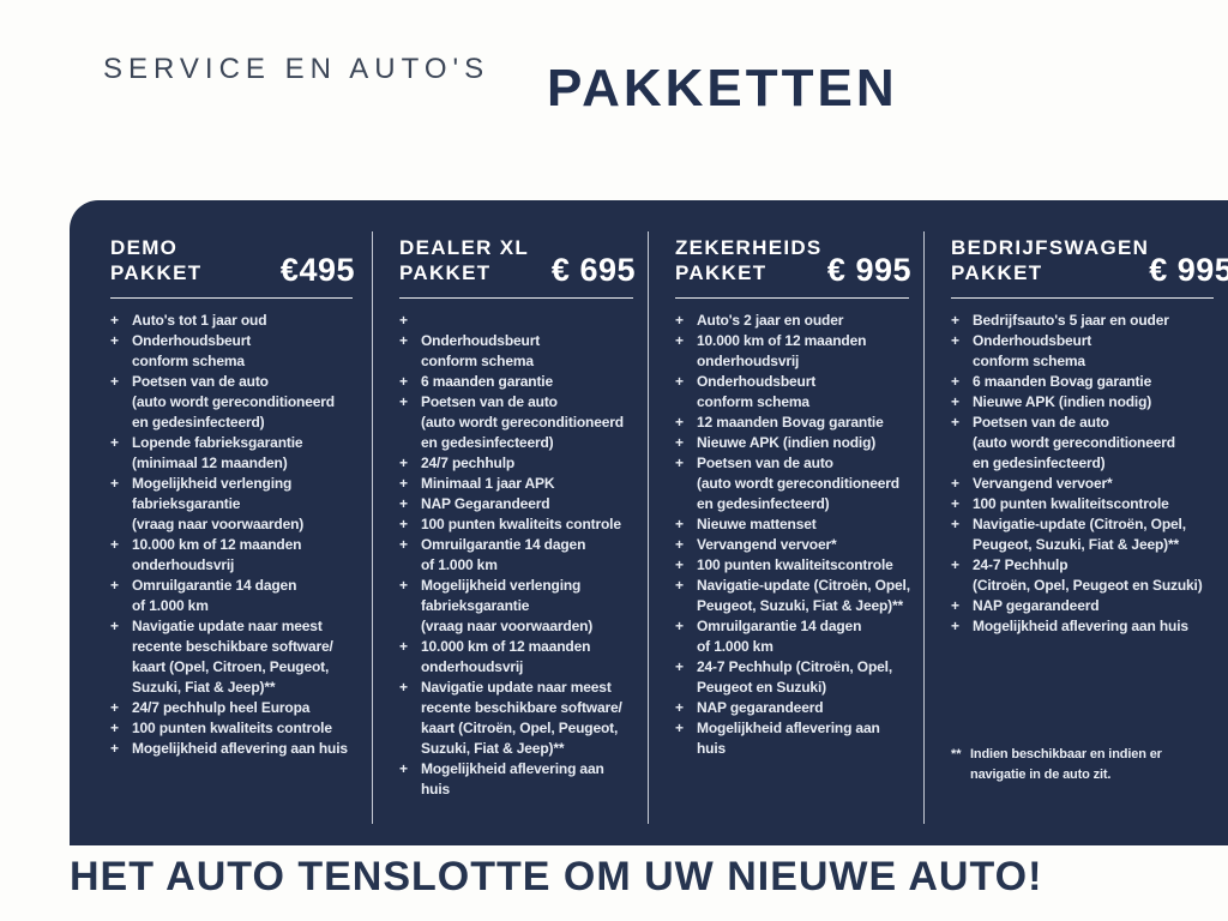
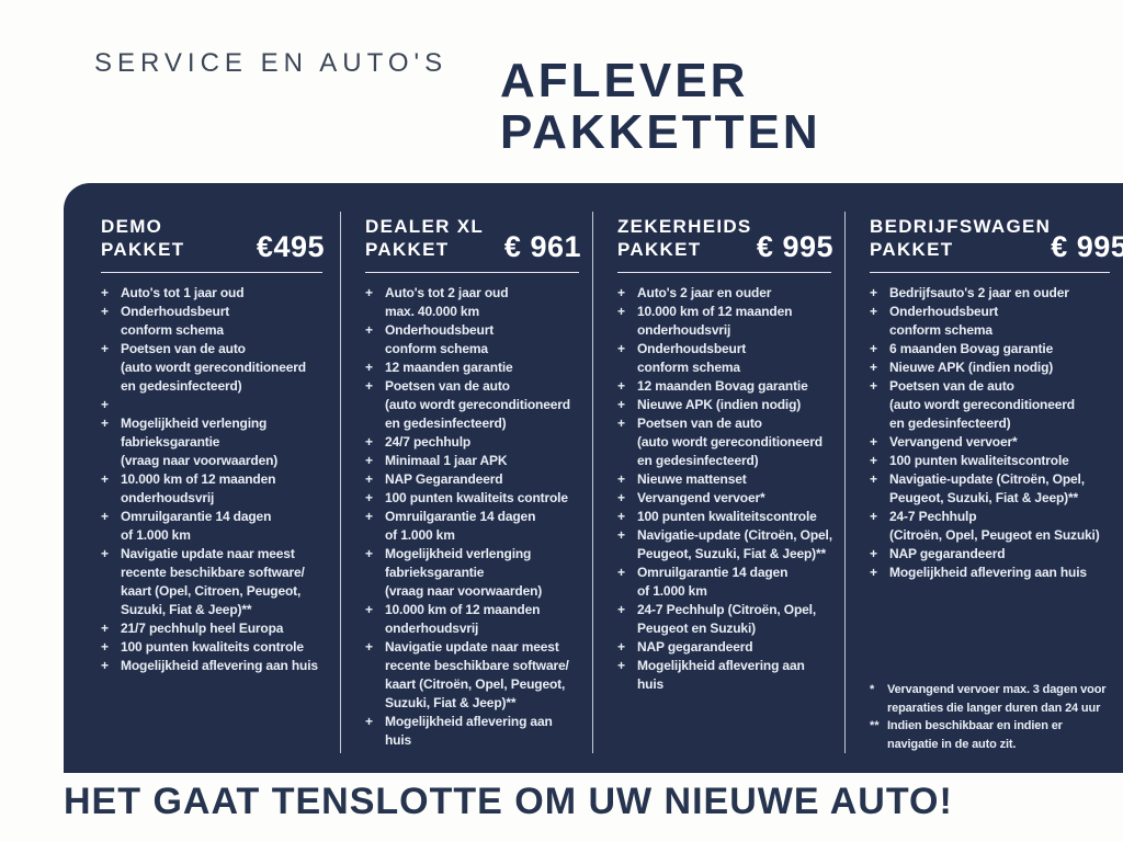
  SERVICE EN AUTO'S
+ AFLEVER
  PAKKETTEN
  DEMO
  PAKKET
  €495
  +
  Auto's tot 1 jaar oud
  +
  Onderhoudsbeurt
  conform schema
  +
  Poetsen van de auto
  (auto wordt gereconditioneerd
  en gedesinfecteerd)
  +
- Lopende fabrieksgarantie
- (minimaal 12 maanden)
  +
  Mogelijkheid verlenging
  fabrieksgarantie
  (vraag naar voorwaarden)
  +
  10.000 km of 12 maanden
  onderhoudsvrij
  +
  Omruilgarantie 14 dagen
  of 1.000 km
  +
  Navigatie update naar meest
  recente beschikbare software/
  kaart (Opel, Citroen, Peugeot,
  Suzuki, Fiat & Jeep)**
  +
- 24/7 pechhulp heel Europa
+ 21/7 pechhulp heel Europa
  +
  100 punten kwaliteits controle
  +
  Mogelijkheid aflevering aan huis
  DEALER XL
  PAKKET
- € 695
+ € 961
  +
+ Auto's tot 2 jaar oud
+ max. 40.000 km
  +
  Onderhoudsbeurt
  conform schema
  +
- 6 maanden garantie
+ 12 maanden garantie
  +
  Poetsen van de auto
  (auto wordt gereconditioneerd
  en gedesinfecteerd)
  +
  24/7 pechhulp
  +
  Minimaal 1 jaar APK
  +
  NAP Gegarandeerd
  +
  100 punten kwaliteits controle
  +
  Omruilgarantie 14 dagen
  of 1.000 km
  +
  Mogelijkheid verlenging
  fabrieksgarantie
  (vraag naar voorwaarden)
  +
  10.000 km of 12 maanden
  onderhoudsvrij
  +
  Navigatie update naar meest
  recente beschikbare software/
  kaart (Citroën, Opel, Peugeot,
  Suzuki, Fiat & Jeep)**
  +
  Mogelijkheid aflevering aan huis
  ZEKERHEIDS
  PAKKET
  € 995
  +
  Auto's 2 jaar en ouder
  +
  10.000 km of 12 maanden
  onderhoudsvrij
  +
  Onderhoudsbeurt
  conform schema
  +
  12 maanden Bovag garantie
  +
  Nieuwe APK (indien nodig)
  +
  Poetsen van de auto
  (auto wordt gereconditioneerd
  en gedesinfecteerd)
  +
  Nieuwe mattenset
  +
  Vervangend vervoer*
  +
  100 punten kwaliteitscontrole
  +
  Navigatie-update (Citroën, Opel,
  Peugeot, Suzuki, Fiat & Jeep)**
  +
  Omruilgarantie 14 dagen
  of 1.000 km
  +
  24-7 Pechhulp (Citroën, Opel,
  Peugeot en Suzuki)
  +
  NAP gegarandeerd
  +
  Mogelijkheid aflevering aan huis
  BEDRIJFSWAGEN
  PAKKET
  € 995
  +
- Bedrijfsauto's 5 jaar en ouder
+ Bedrijfsauto's 2 jaar en ouder
  +
  Onderhoudsbeurt
  conform schema
  +
  6 maanden Bovag garantie
  +
  Nieuwe APK (indien nodig)
  +
  Poetsen van de auto
  (auto wordt gereconditioneerd
  en gedesinfecteerd)
  +
  Vervangend vervoer*
  +
  100 punten kwaliteitscontrole
  +
  Navigatie-update (Citroën, Opel,
  Peugeot, Suzuki, Fiat & Jeep)**
  +
  24-7 Pechhulp
  (Citroën, Opel, Peugeot en Suzuki)
  +
  NAP gegarandeerd
  +
  Mogelijkheid aflevering aan huis
+ *
+ Vervangend vervoer max. 3 dagen voor
+ reparaties die langer duren dan 24 uur
  **
  Indien beschikbaar en indien er
  navigatie in de auto zit.
- HET AUTO TENSLOTTE OM UW NIEUWE AUTO!
+ HET GAAT TENSLOTTE OM UW NIEUWE AUTO!
